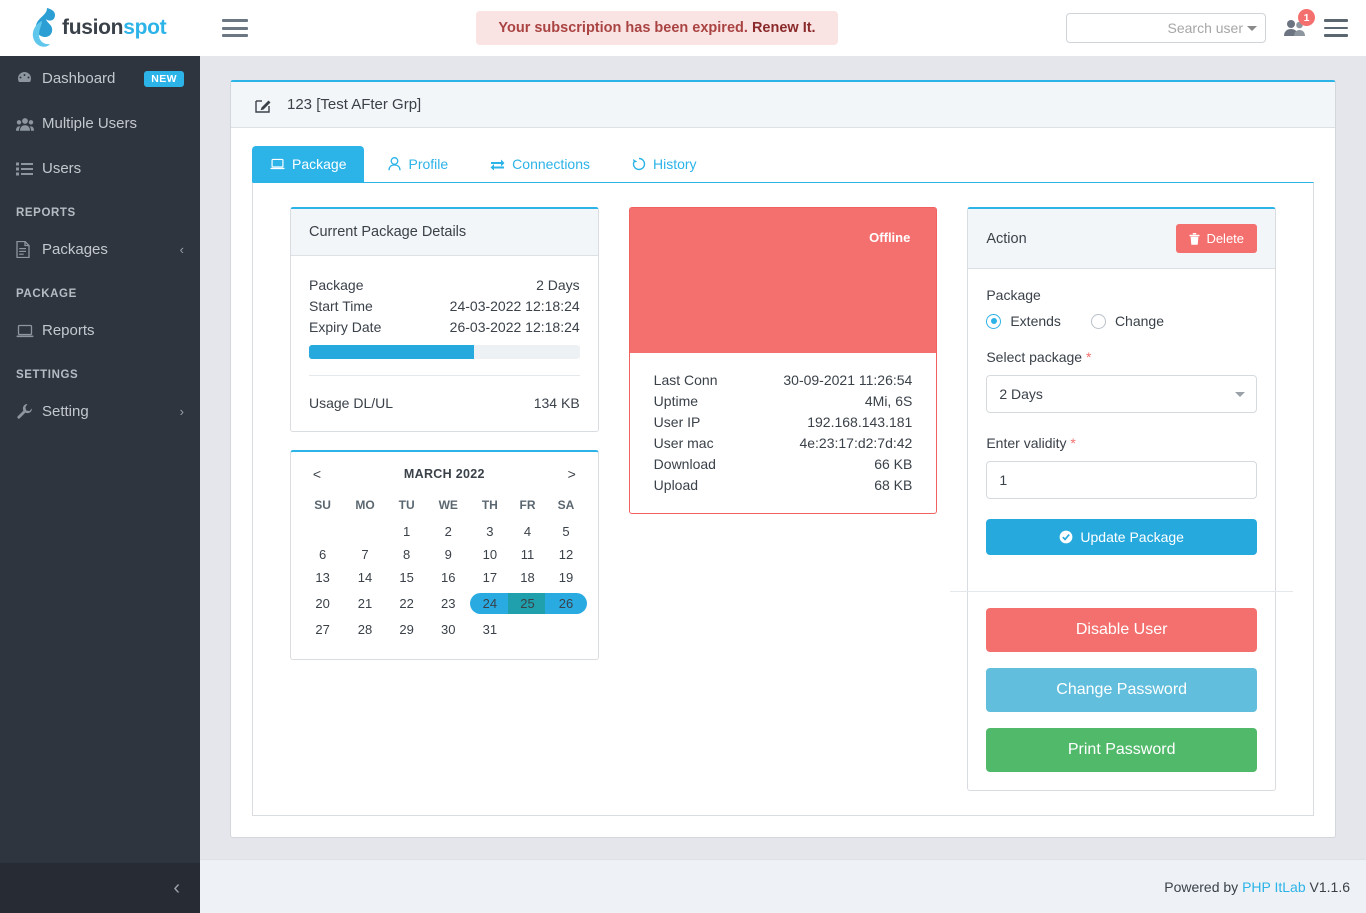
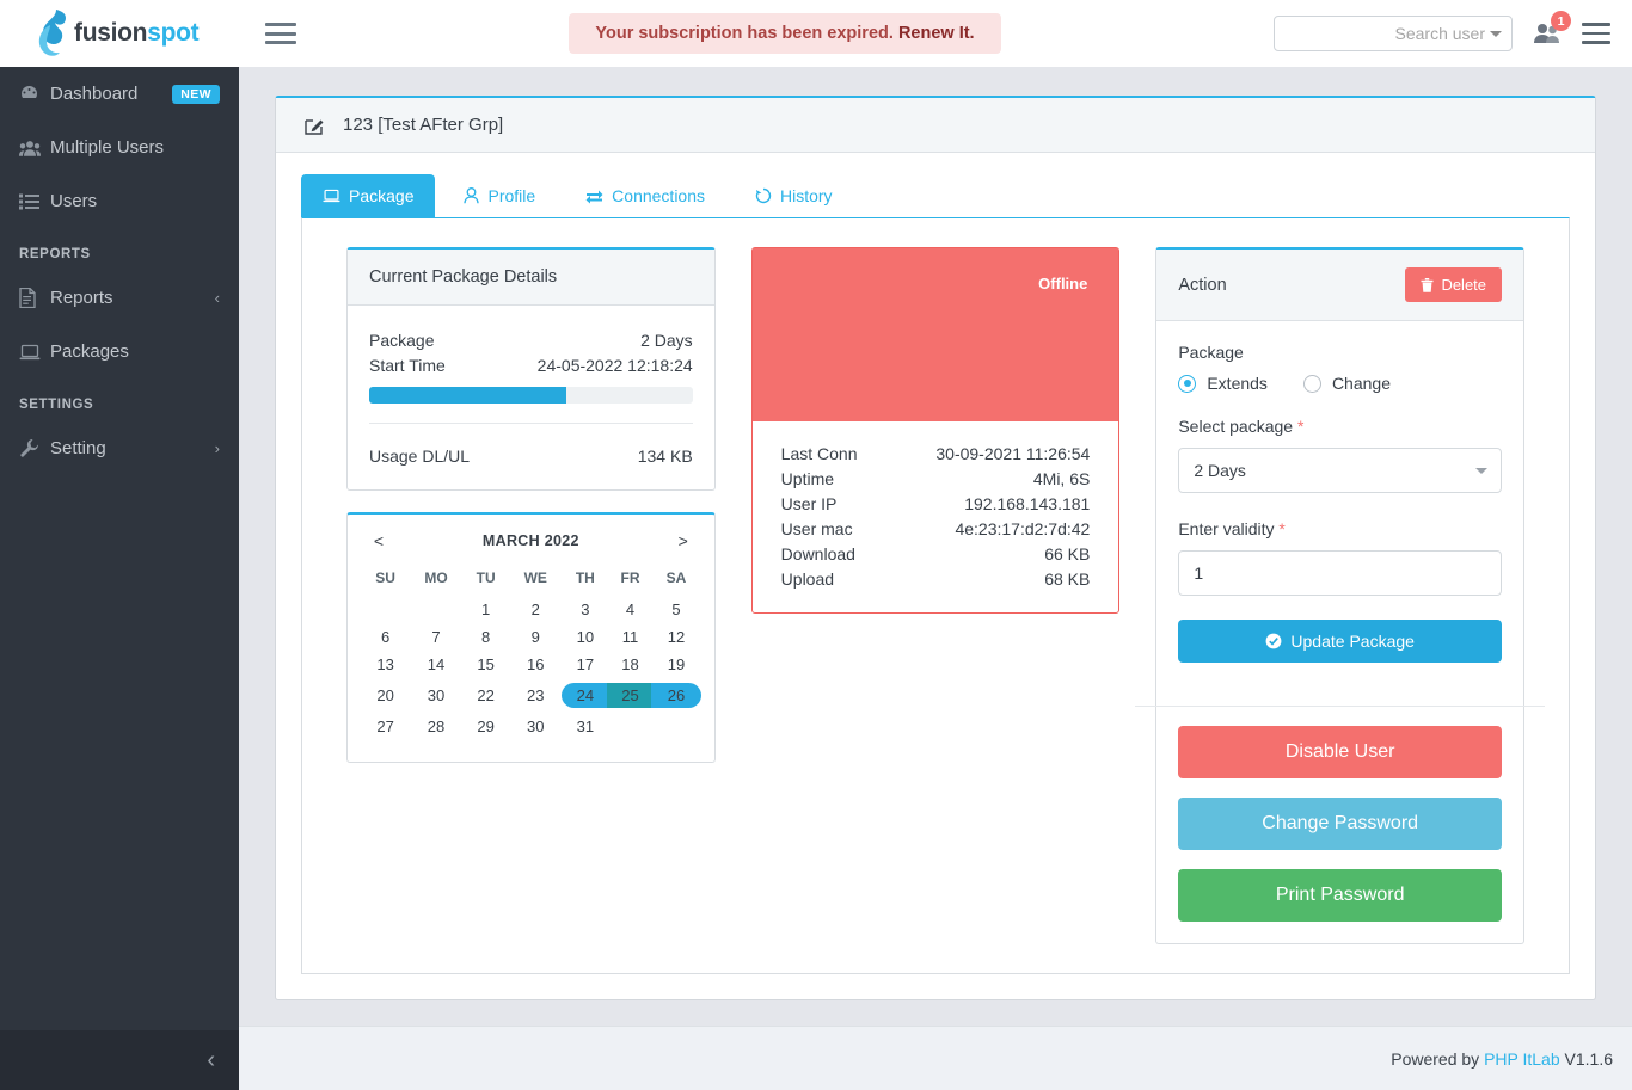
  fusionspot
  Your subscription has been expired. Renew It.
  Search user
  1
  Dashboard
  NEW
  Multiple Users
  Users
  REPORTS
- Packages
+ Reports
  ‹
- PACKAGE
- Reports
+ Packages
  SETTINGS
  Setting
  ›
  ‹
  123 [Test AFter Grp]
  Package
  Profile
  Connections
  History
  Current Package Details
  Package
  2 Days
  Start Time
- 24-03-2022 12:18:24
+ 24-05-2022 12:18:24
- Expiry Date
- 26-03-2022 12:18:24
  Usage DL/UL
  134 KB
  <
  MARCH 2022
  >
  SU	MO	TU	WE	TH	FR	SA
  		1	2	3	4	5
  6	7	8	9	10	11	12
  13	14	15	16	17	18	19
- 20	21	22	23	24	25	26
+ 20	30	22	23	24	25	26
  27	28	29	30	31
  Offline
  Last Conn
  30-09-2021 11:26:54
  Uptime
  4Mi, 6S
  User IP
  192.168.143.181
  User mac
  4e:23:17:d2:7d:42
  Download
  66 KB
  Upload
  68 KB
  Action
  Delete
  Package
  Extends
  Change
  Select package *
  2 Days
  Enter validity *
  1
  Update Package
  Disable User Change Password Print Password
  Powered by
  PHP ItLab
  V1.1.6
